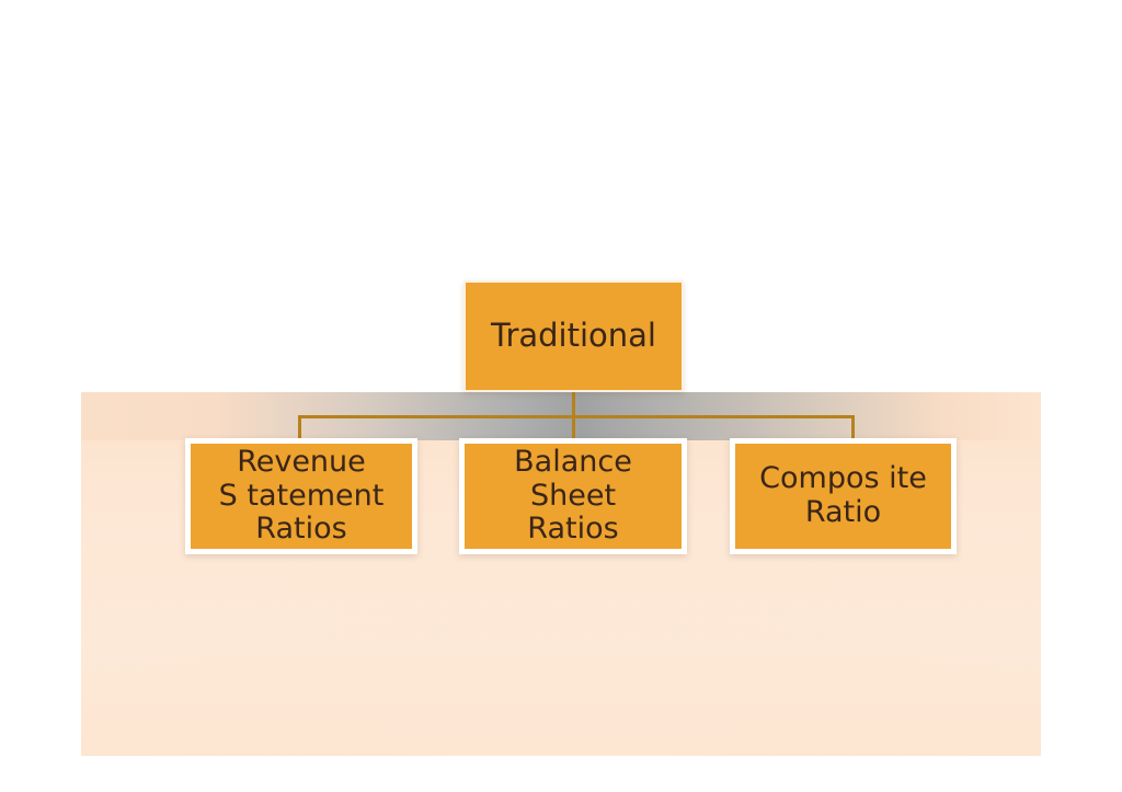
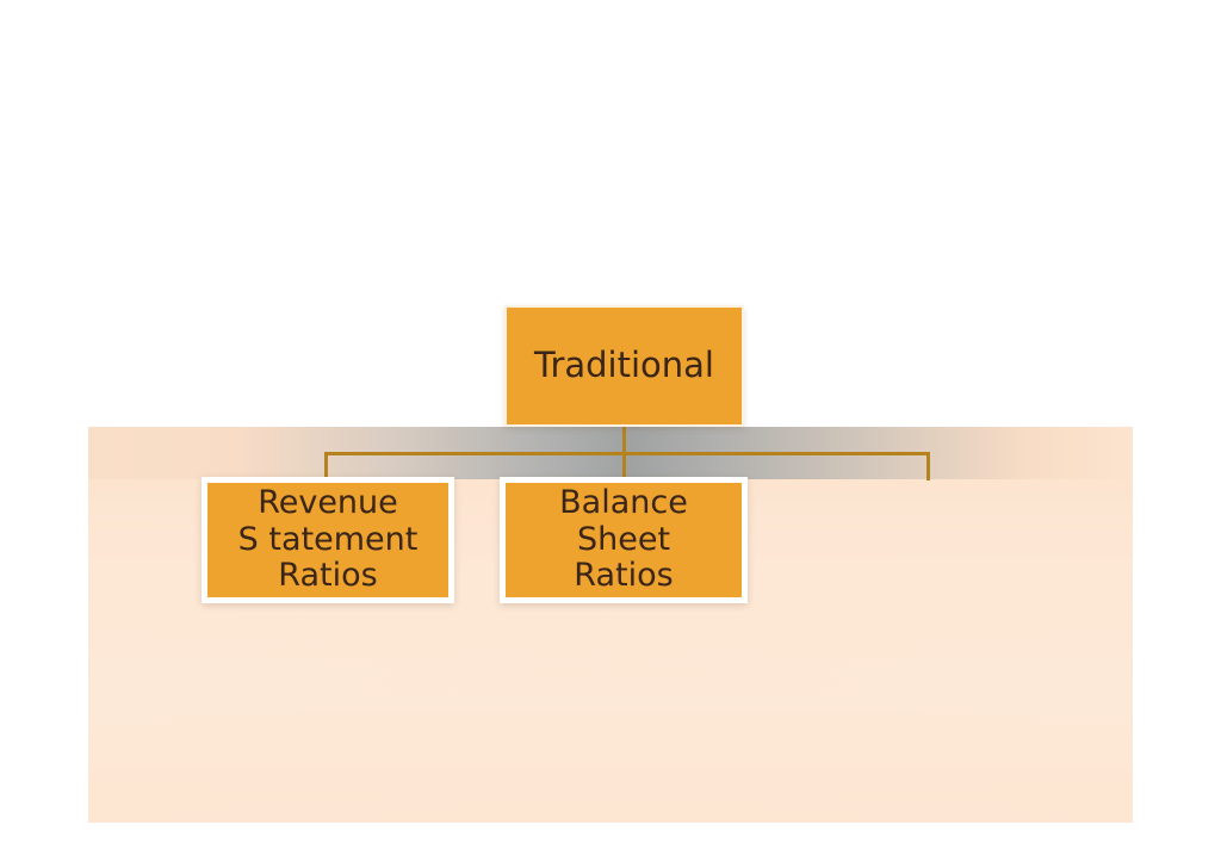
  Traditional
  Revenue
  S tatement
  Ratios
  Balance Sheet
  Ratios
- Compos ite
- Ratio
